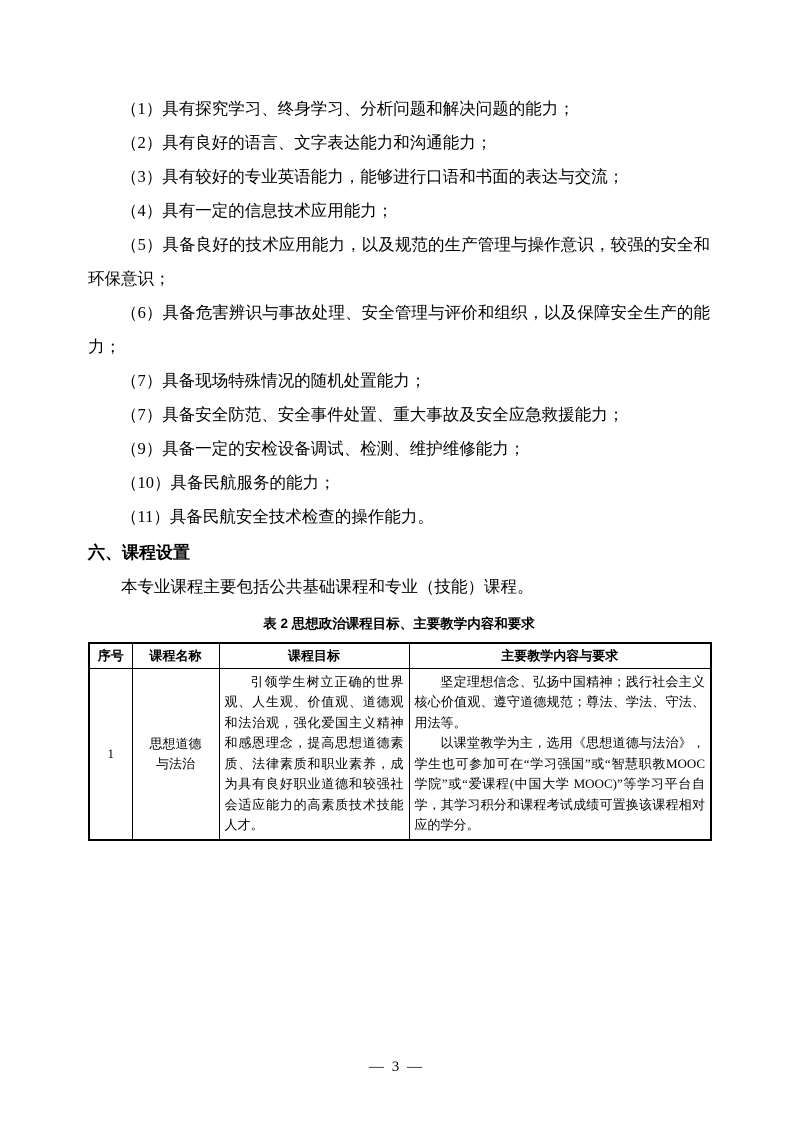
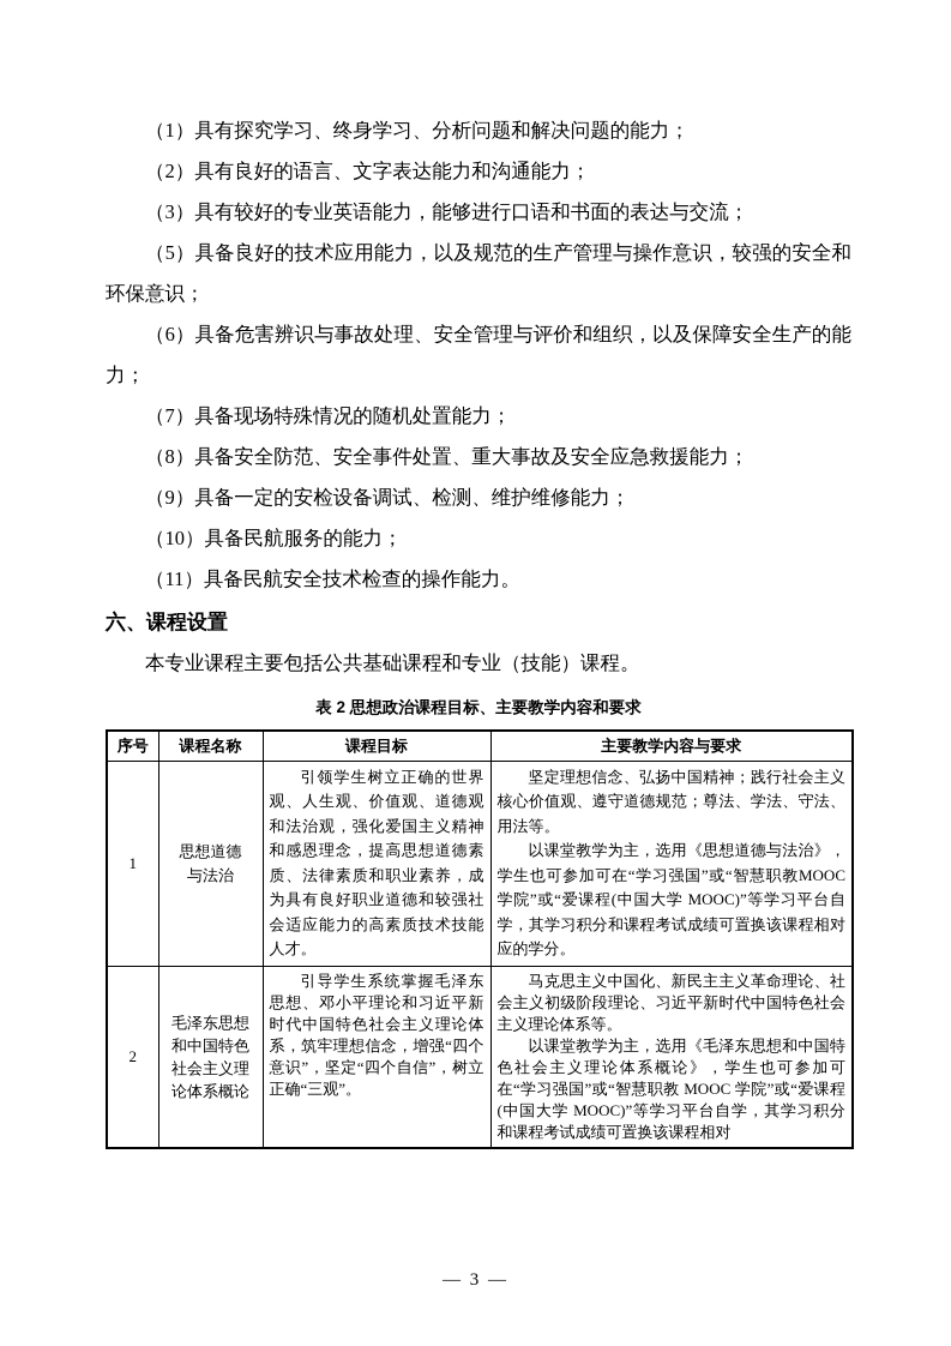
  （1）具有探究学习、终身学习、分析问题和解决问题的能力；
  （2）具有良好的语言、文字表达能力和沟通能力；
  （3）具有较好的专业英语能力，能够进行口语和书面的表达与交流；
- （4）具有一定的信息技术应用能力；
  （5）具备良好的技术应用能力，以及规范的生产管理与操作意识，较强的安全和环保意识；
  （6）具备危害辨识与事故处理、安全管理与评价和组织，以及保障安全生产的能力；
  （7）具备现场特殊情况的随机处置能力；
- （7）具备安全防范、安全事件处置、重大事故及安全应急救援能力；
+ （8）具备安全防范、安全事件处置、重大事故及安全应急救援能力；
  （9）具备一定的安检设备调试、检测、维护维修能力；
  （10）具备民航服务的能力；
  （11）具备民航安全技术检查的操作能力。
  六、课程设置
  本专业课程主要包括公共基础课程和专业（技能）课程。
  表 2 思想政治课程目标、主要教学内容和要求
  序号	课程名称	课程目标	主要教学内容与要求
  1	思想道德 与法治	引领学生树立正确的世界观、人生观、价值观、道德观和法治观，强化爱国主义精神和感恩理念，提高思想道德素质、法律素质和职业素养，成为具有良好职业道德和较强社会适应能力的高素质技术技能人才。	坚定理想信念、弘扬中国精神；践行社会主义核心价值观、遵守道德规范；尊法、学法、守法、用法等。 以课堂教学为主，选用《思想道德与法治》，学生也可参加可在“学习强国”或“智慧职教MOOC 学院”或“爱课程(中国大学 MOOC)”等学习平台自学，其学习积分和课程考试成绩可置换该课程相对应的学分。
+ 2	毛泽东思想 和中国特色 社会主义理 论体系概论	引导学生系统掌握毛泽东思想、邓小平理论和习近平新时代中国特色社会主义理论体系，筑牢理想信念，增强“四个意识”，坚定“四个自信”，树立正确“三观”。	马克思主义中国化、新民主主义革命理论、社会主义初级阶段理论、习近平新时代中国特色社会主义理论体系等。 以课堂教学为主，选用《毛泽东思想和中国特色社会主义理论体系概论》，学生也可参加可在“学习强国”或“智慧职教 MOOC 学院”或“爱课程(中国大学 MOOC)”等学习平台自学，其学习积分和课程考试成绩可置换该课程相对
  — 3 —
